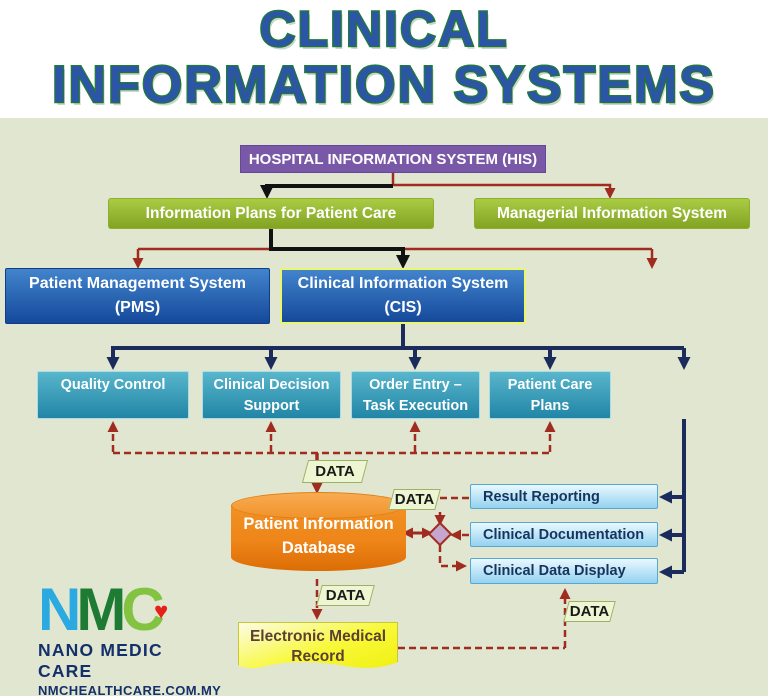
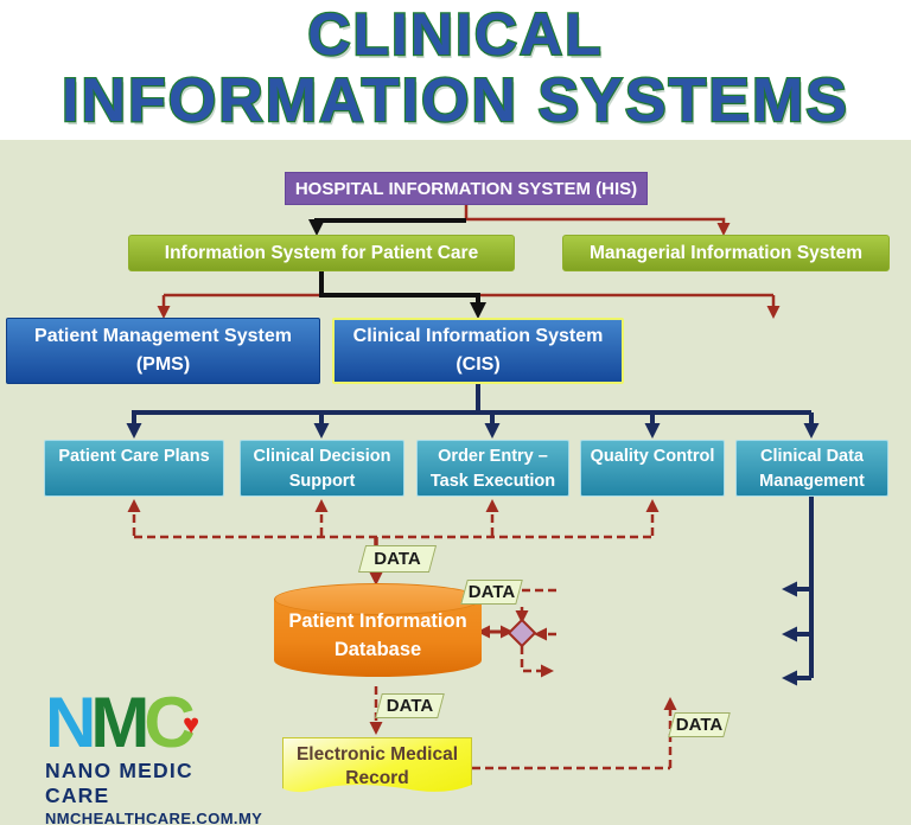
  CLINICAL
  INFORMATION SYSTEMS
  HOSPITAL INFORMATION SYSTEM (HIS)
- Information Plans for Patient Care
+ Information System for Patient Care
  Managerial Information System
  Patient Management System
  (PMS)
  Clinical Information System
  (CIS)
- Quality Control
+ Patient Care Plans
  Clinical Decision
  Support
  Order Entry –
  Task Execution
- Patient Care Plans
+ Quality Control
+ Clinical Data
+ Management
  Patient Information
  Database
- Result Reporting
- Clinical Documentation
- Clinical Data Display
  Electronic Medical
  Record
  DATA
  DATA
  DATA
  DATA
  NMC
  ♥
  NANO MEDIC CARE
  NMCHEALTHCARE.COM.MY
